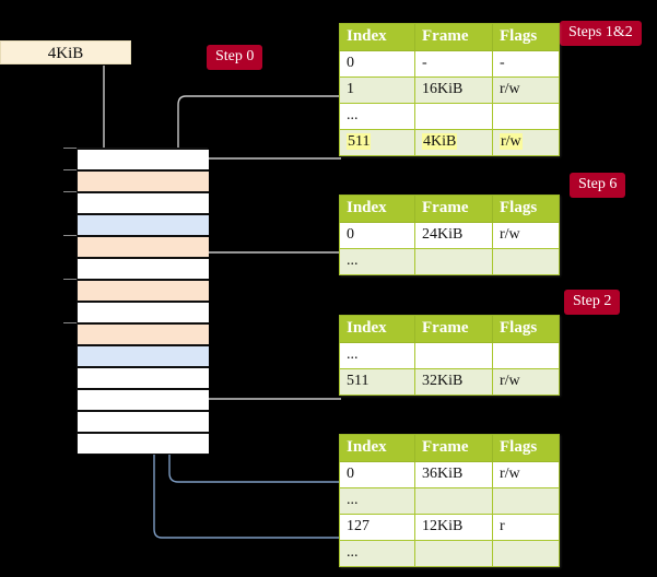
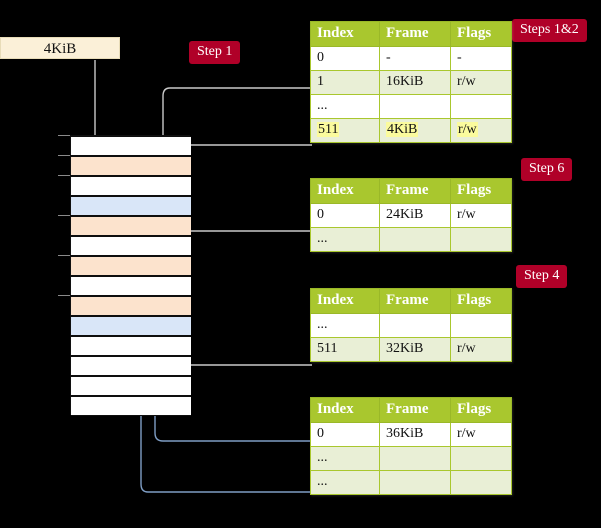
  4KiB
- Step 0
+ Step 1
  Steps 1&2
  Step 6
- Step 2
+ Step 4
  Index	Frame	Flags
  0	-	-
  1	16KiB	r/w
  ...
  511	4KiB	r/w
  Index	Frame	Flags
  0	24KiB	r/w
  ...
  Index	Frame	Flags
  ...
  511	32KiB	r/w
  Index	Frame	Flags
  0	36KiB	r/w
  ...
- 127	12KiB	r
  ...
